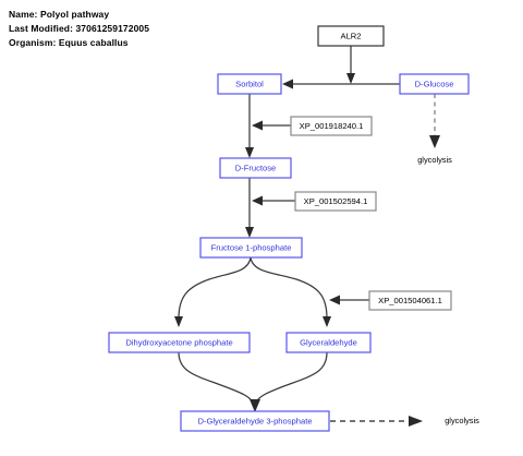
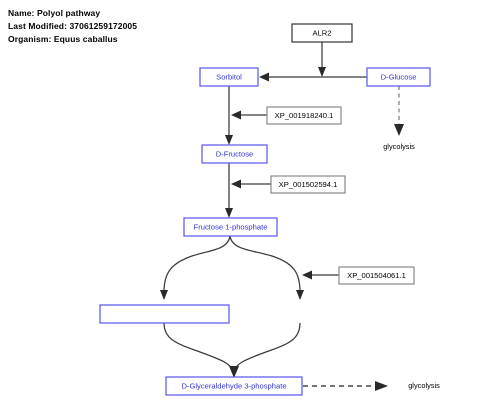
  Name: Polyol pathway
  Last Modified: 37061259172005
  Organism: Equus caballus
  ALR2
  Sorbitol
  D-Glucose
  XP_001918240.1
  D-Fructose
  XP_001502594.1
  Fructose 1-phosphate
  XP_001504061.1
- Dihydroxyacetone phosphate
- Glyceraldehyde
  D-Glyceraldehyde 3-phosphate
  glycolysis
  glycolysis
